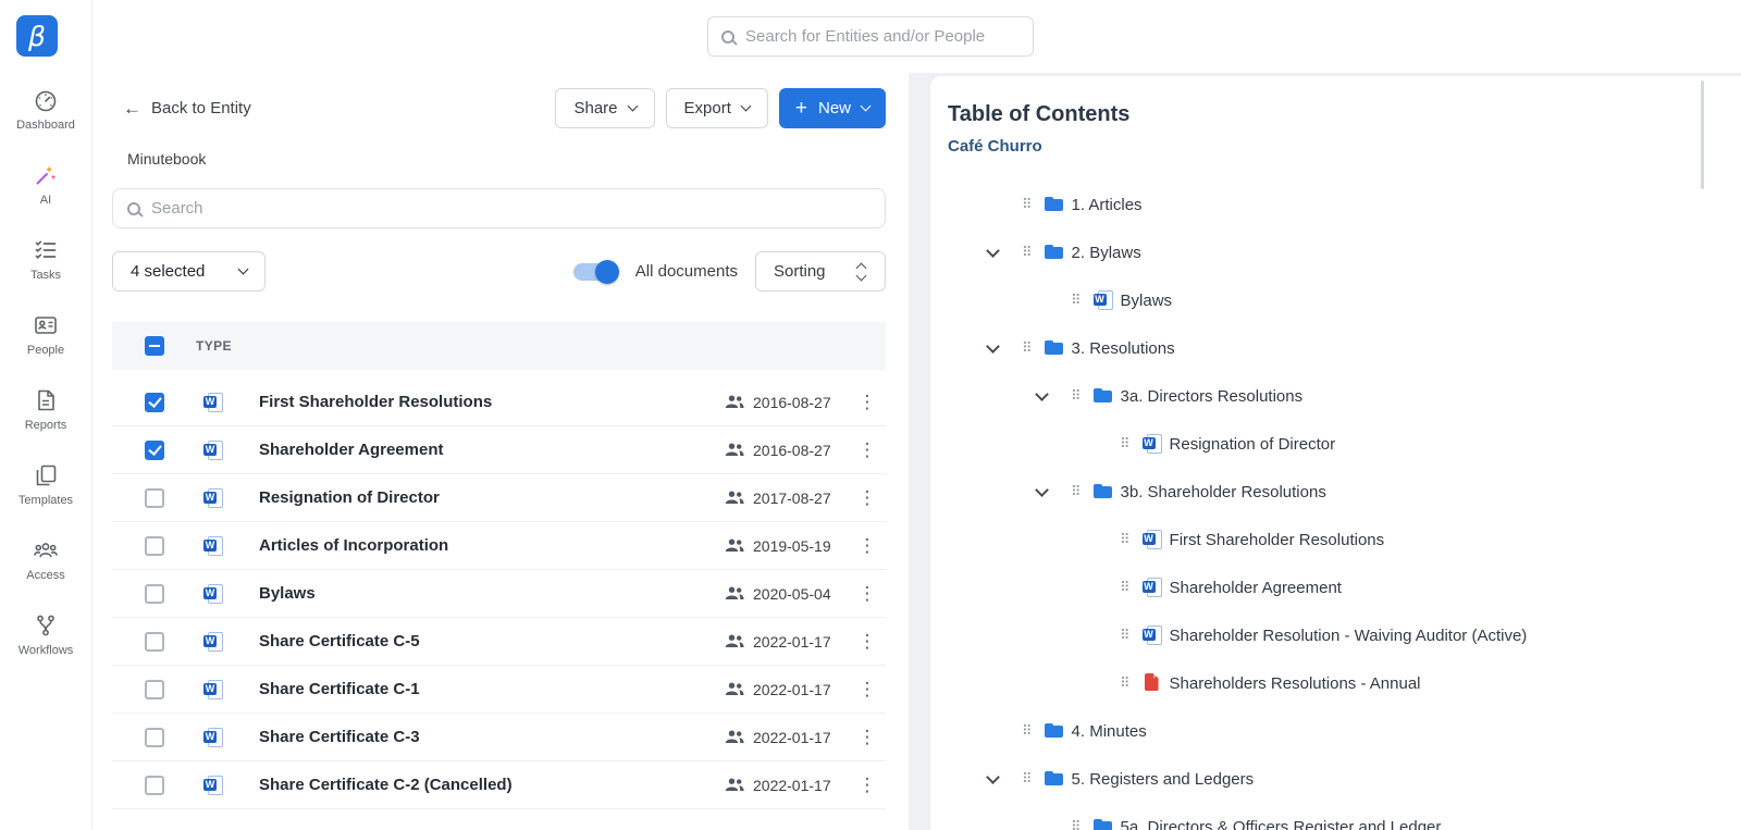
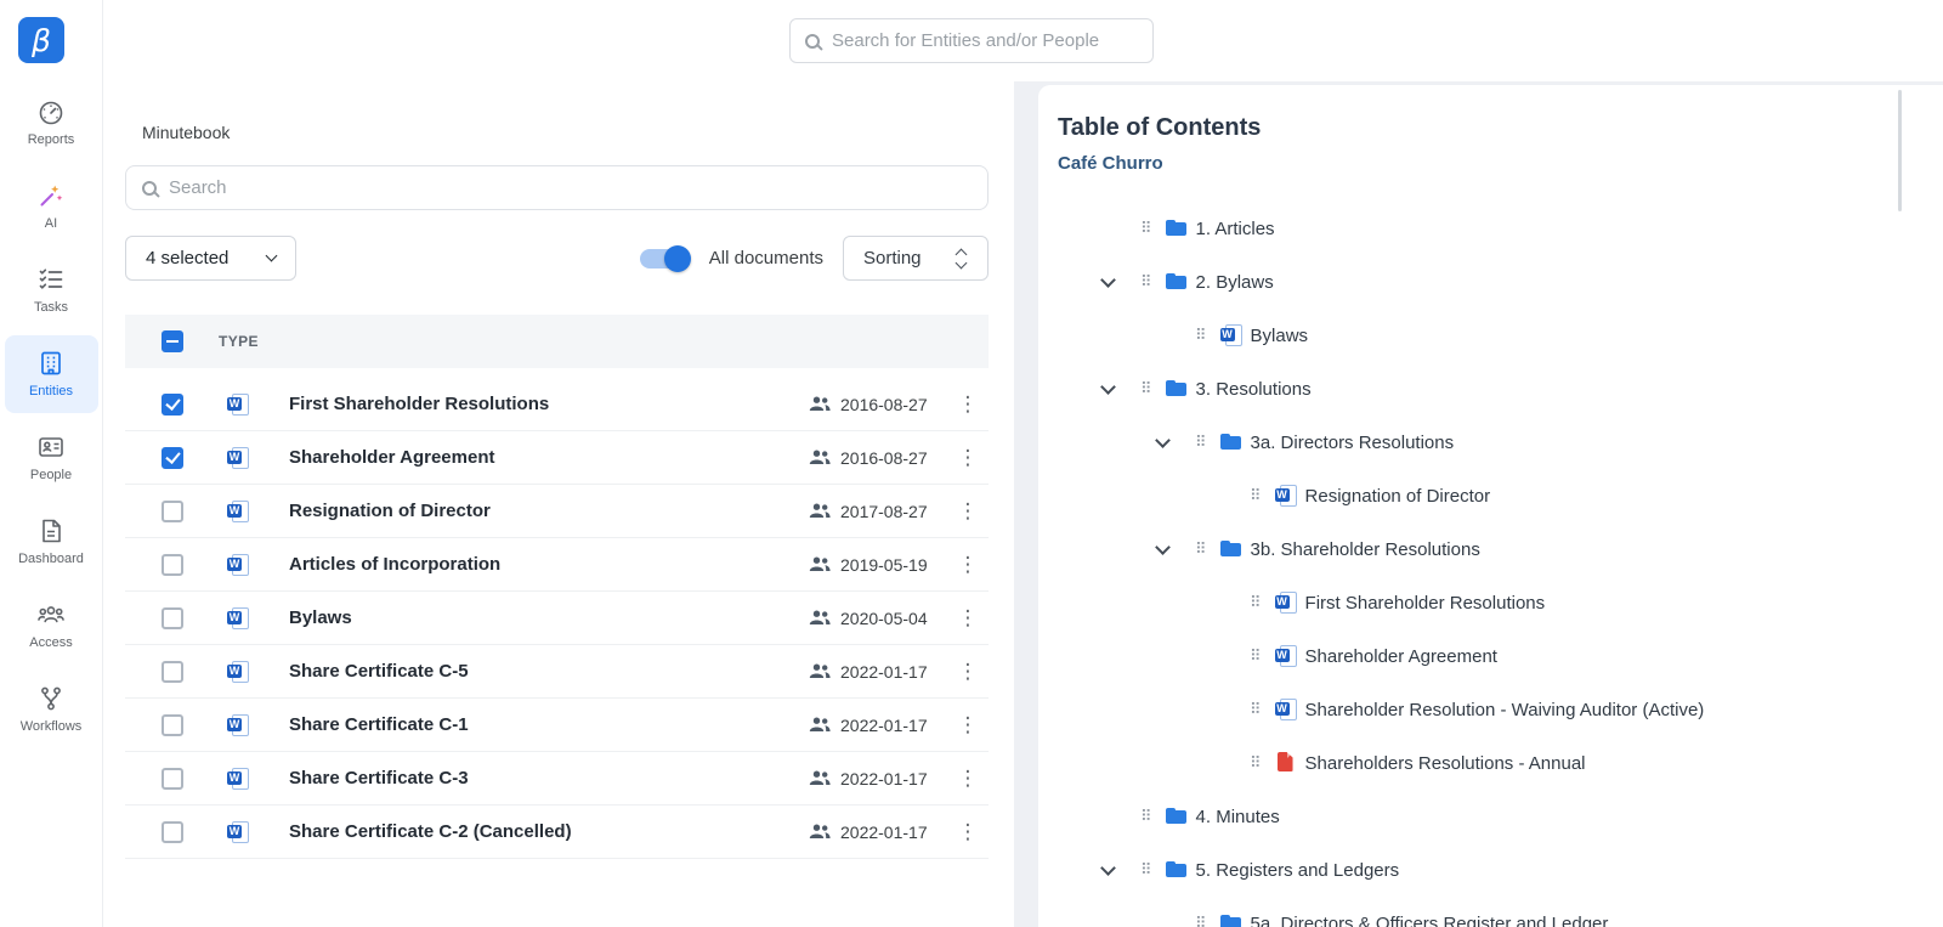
  Search for Entities and/or People
- Dashboard
+ Reports
  AI
  Tasks
+ Entities
  People
- Reports
+ Dashboard
- Templates
  Access
  Workflows
- Back to Entity
- Share
- Export
- New
  Minutebook
  Search
  4 selected
  All documents
  Sorting
  TYPE
  First Shareholder Resolutions
  2016-08-27
  ⋮
  Shareholder Agreement
  2016-08-27
  ⋮
  Resignation of Director
  2017-08-27
  ⋮
  Articles of Incorporation
  2019-05-19
  ⋮
  Bylaws
  2020-05-04
  ⋮
  Share Certificate C-5
  2022-01-17
  ⋮
  Share Certificate C-1
  2022-01-17
  ⋮
  Share Certificate C-3
  2022-01-17
  ⋮
  Share Certificate C-2 (Cancelled)
  2022-01-17
  ⋮
  Table of Contents
  Café Churro
  ⠿
  1. Articles
  ⠿
  2. Bylaws
  ⠿
  Bylaws
  ⠿
  3. Resolutions
  ⠿
  3a. Directors Resolutions
  ⠿
  Resignation of Director
  ⠿
  3b. Shareholder Resolutions
  ⠿
  First Shareholder Resolutions
  ⠿
  Shareholder Agreement
  ⠿
  Shareholder Resolution - Waiving Auditor (Active)
  ⠿
  Shareholders Resolutions - Annual
  ⠿
  4. Minutes
  ⠿
  5. Registers and Ledgers
  ⠿
  5a. Directors & Officers Register and Ledger
